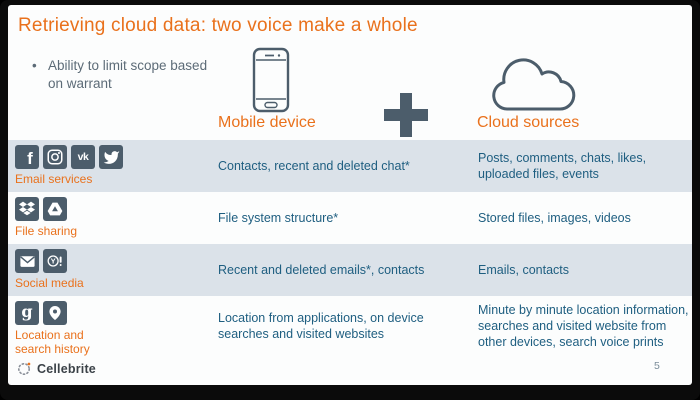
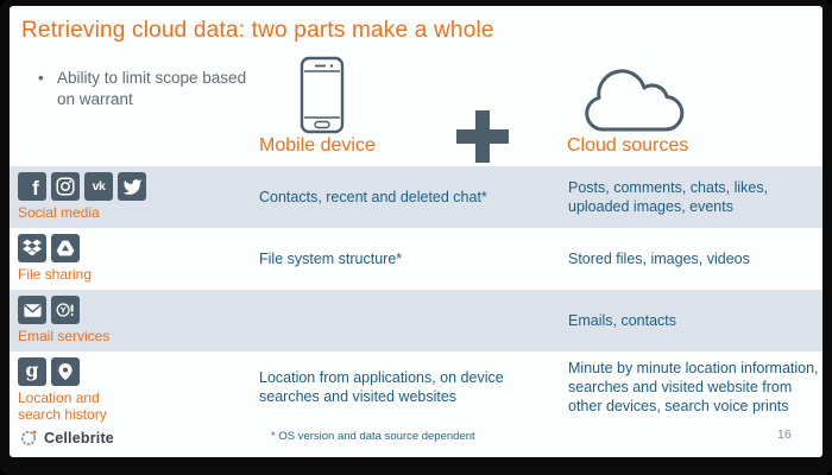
- Retrieving cloud data: two voice make a whole
+ Retrieving cloud data: two parts make a whole
  Ability to limit scope based on warrant
  Mobile device
  Cloud sources
  f
  vk
- Email services
+ Social media
  Contacts, recent and deleted chat*
- Posts, comments, chats, likes, uploaded files, events
+ Posts, comments, chats, likes, uploaded images, events
  File sharing
  File system structure*
  Stored files, images, videos
  Y
- Social media
+ Email services
- Recent and deleted emails*, contacts
  Emails, contacts
  g
  Location and search history
  Location from applications, on device searches and visited websites
  Minute by minute location information, searches and visited website from other devices, search voice prints
  Cellebrite
+ * OS version and data source dependent
- 5
+ 16
